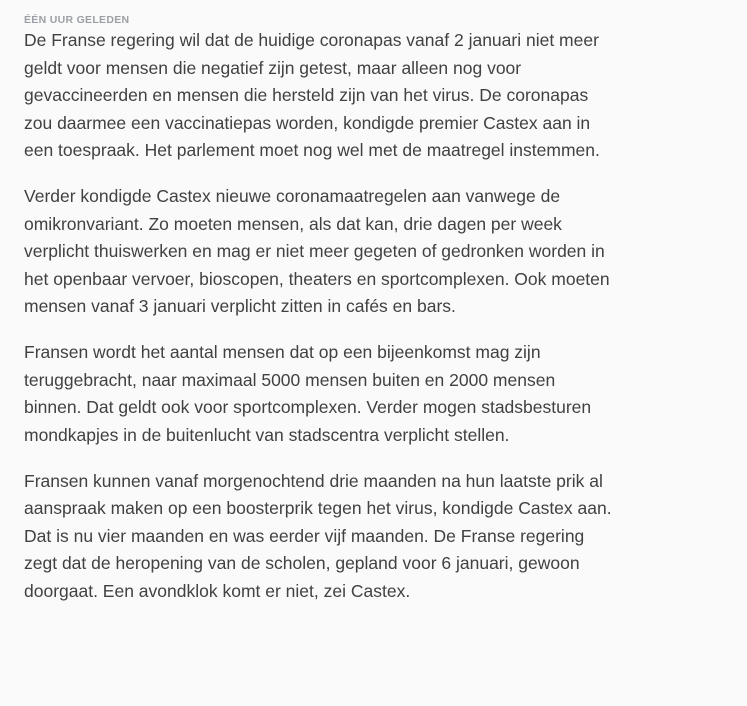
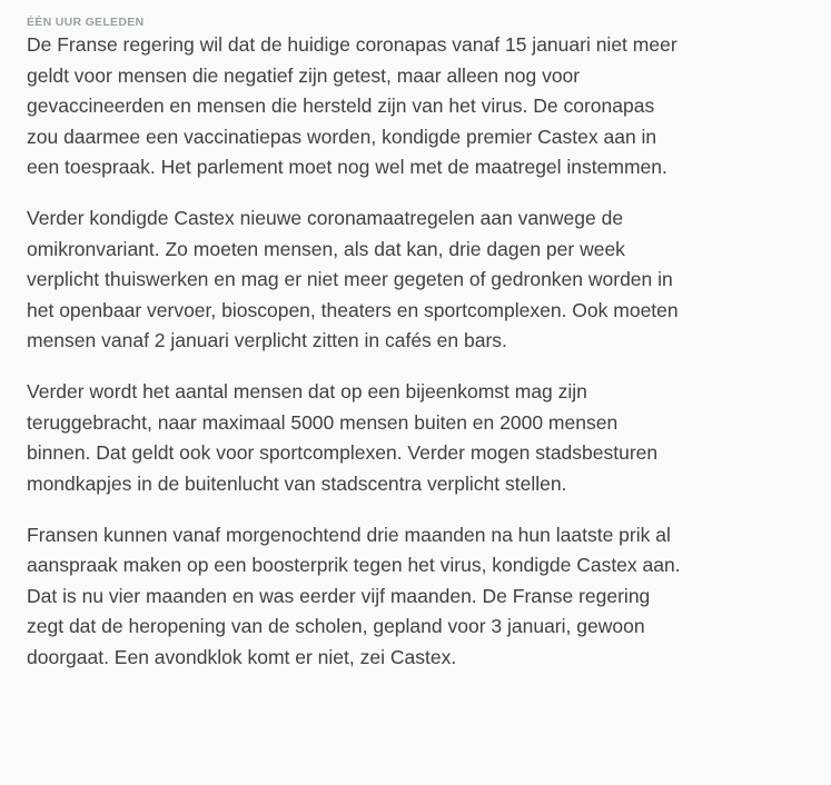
  ÉÉN UUR GELEDEN
- De Franse regering wil dat de huidige coronapas vanaf 2 januari niet meer geldt voor mensen die negatief zijn getest, maar alleen nog voor gevaccineerden en mensen die hersteld zijn van het virus. De coronapas zou daarmee een vaccinatiepas worden, kondigde premier Castex aan in een toespraak. Het parlement moet nog wel met de maatregel instemmen.
+ De Franse regering wil dat de huidige coronapas vanaf 15 januari niet meer geldt voor mensen die negatief zijn getest, maar alleen nog voor gevaccineerden en mensen die hersteld zijn van het virus. De coronapas zou daarmee een vaccinatiepas worden, kondigde premier Castex aan in een toespraak. Het parlement moet nog wel met de maatregel instemmen.
- Verder kondigde Castex nieuwe coronamaatregelen aan vanwege de omikronvariant. Zo moeten mensen, als dat kan, drie dagen per week verplicht thuiswerken en mag er niet meer gegeten of gedronken worden in het openbaar vervoer, bioscopen, theaters en sportcomplexen. Ook moeten mensen vanaf 3 januari verplicht zitten in cafés en bars.
+ Verder kondigde Castex nieuwe coronamaatregelen aan vanwege de omikronvariant. Zo moeten mensen, als dat kan, drie dagen per week verplicht thuiswerken en mag er niet meer gegeten of gedronken worden in het openbaar vervoer, bioscopen, theaters en sportcomplexen. Ook moeten mensen vanaf 2 januari verplicht zitten in cafés en bars.
- Fransen wordt het aantal mensen dat op een bijeenkomst mag zijn teruggebracht, naar maximaal 5000 mensen buiten en 2000 mensen binnen. Dat geldt ook voor sportcomplexen. Verder mogen stadsbesturen mondkapjes in de buitenlucht van stadscentra verplicht stellen.
+ Verder wordt het aantal mensen dat op een bijeenkomst mag zijn teruggebracht, naar maximaal 5000 mensen buiten en 2000 mensen binnen. Dat geldt ook voor sportcomplexen. Verder mogen stadsbesturen mondkapjes in de buitenlucht van stadscentra verplicht stellen.
- Fransen kunnen vanaf morgenochtend drie maanden na hun laatste prik al aanspraak maken op een boosterprik tegen het virus, kondigde Castex aan. Dat is nu vier maanden en was eerder vijf maanden. De Franse regering zegt dat de heropening van de scholen, gepland voor 6 januari, gewoon doorgaat. Een avondklok komt er niet, zei Castex.
+ Fransen kunnen vanaf morgenochtend drie maanden na hun laatste prik al aanspraak maken op een boosterprik tegen het virus, kondigde Castex aan. Dat is nu vier maanden en was eerder vijf maanden. De Franse regering zegt dat de heropening van de scholen, gepland voor 3 januari, gewoon doorgaat. Een avondklok komt er niet, zei Castex.
